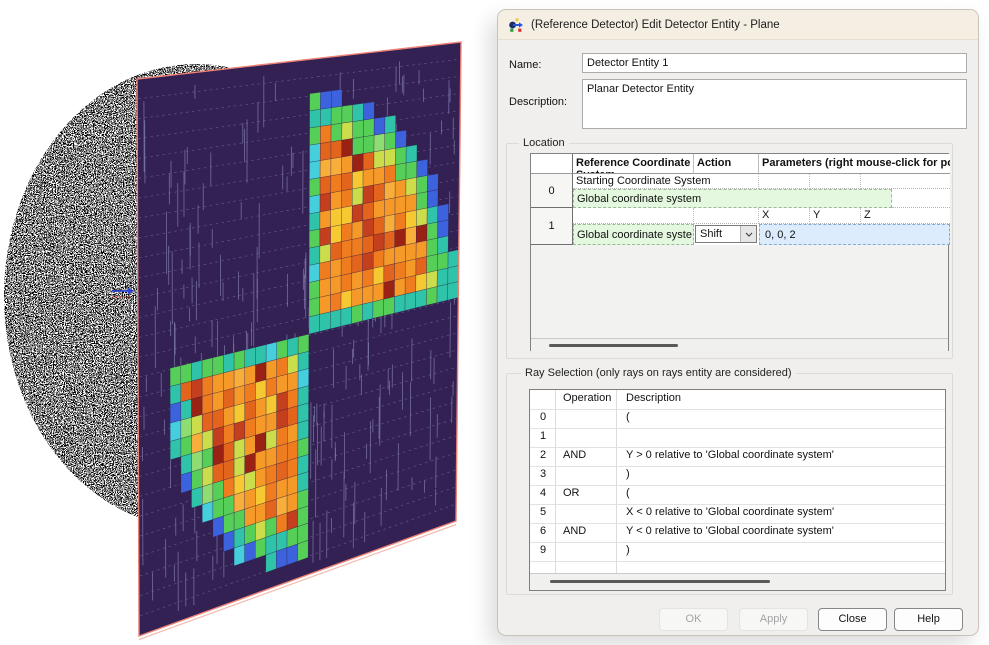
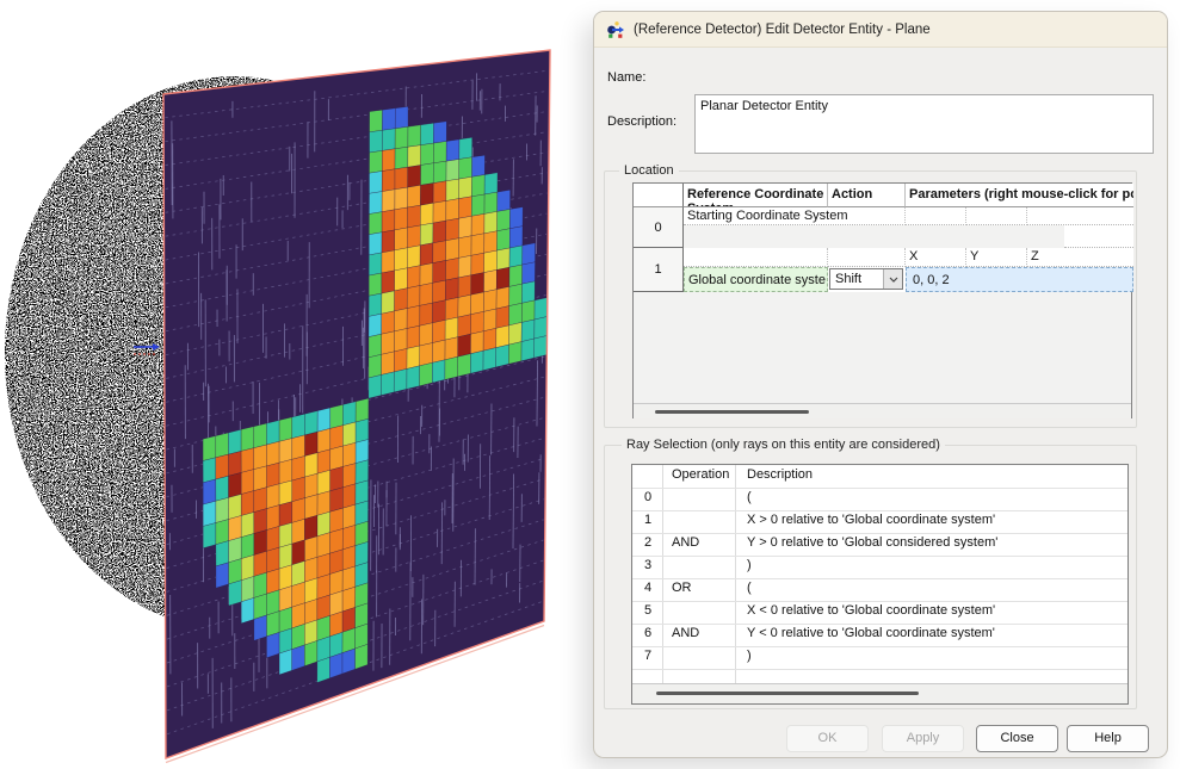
  (Reference Detector) Edit Detector Entity - Plane
  Name:
- Detector Entity 1
  Description:
  Planar Detector Entity
  Location
  Reference Coordinate
  Action
  Parameters (right mouse-click for p
  0
  Starting Coordinate System
- Global coordinate system
  1
  X
  Y
  Z
  Global coordinate syste
  Shift
  0, 0, 2
- Ray Selection (only rays on rays entity are considered)
+ Ray Selection (only rays on this entity are considered)
  Operation
  Description
  0
  (
  1
+ X > 0 relative to 'Global coordinate system'
  2
  AND
- Y > 0 relative to 'Global coordinate system'
+ Y > 0 relative to 'Global considered system'
  3
  )
  4
  OR
  (
  5
  X < 0 relative to 'Global coordinate system'
  6
  AND
  Y < 0 relative to 'Global coordinate system'
- 9
+ 7
  )
  OK
  Apply
  Close
  Help
